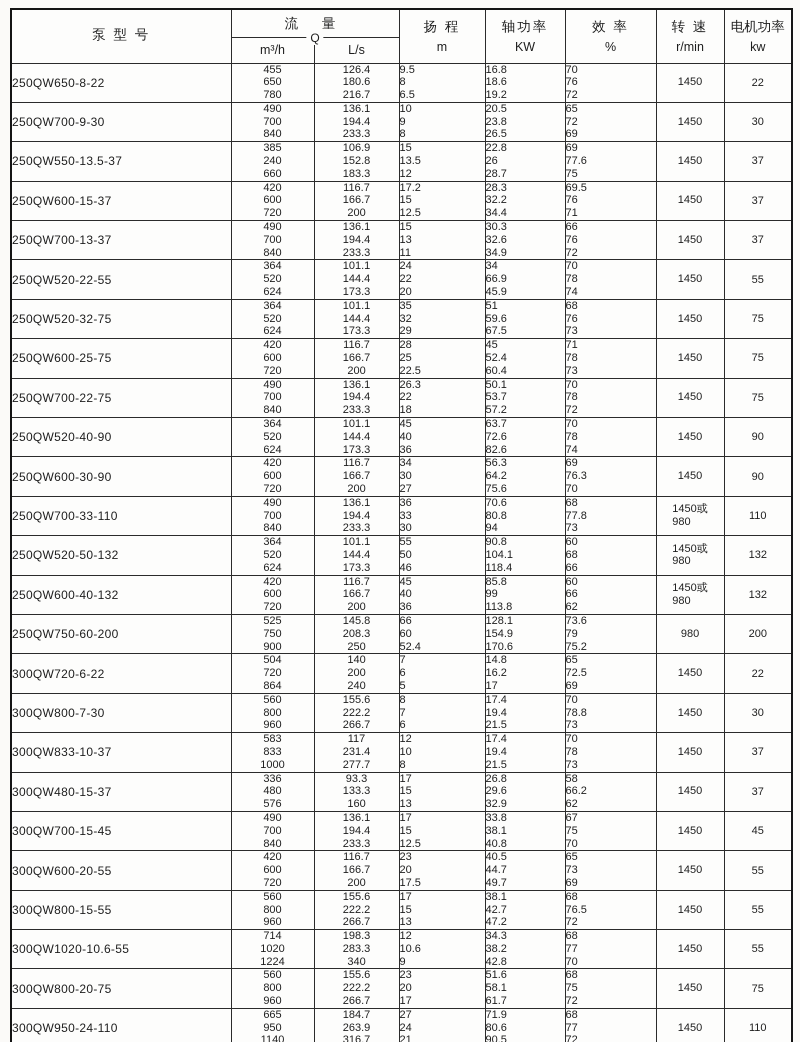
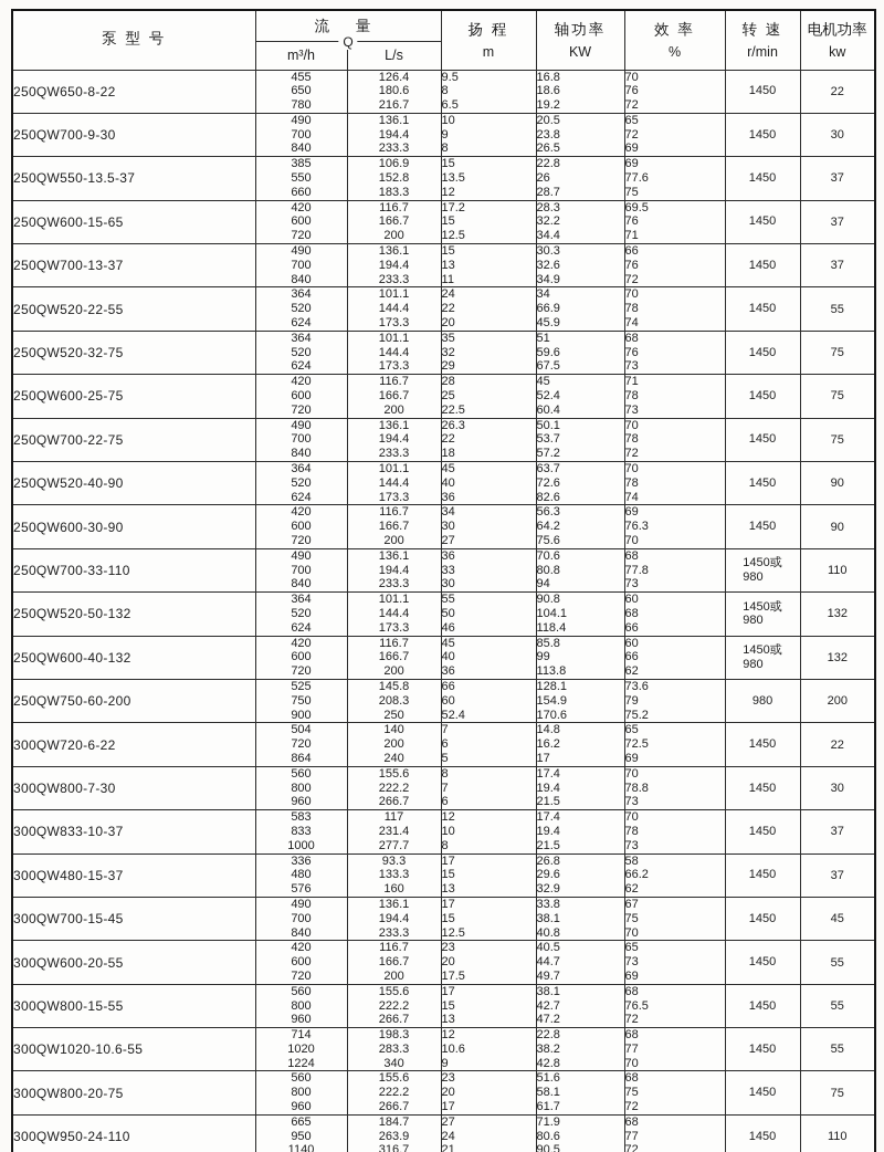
  泵 型 号	流 量 Q	扬 程 m	轴功率 KW	效 率 %	转 速 r/min	电机功率 kw
  m³/h	L/s
  250QW650-8-22	455650780	126.4180.6216.7	9.586.5	16.818.619.2	707672	1450	22
  250QW700-9-30	490700840	136.1194.4233.3	1098	20.523.826.5	657269	1450	30
- 250QW550-13.5-37	385240660	106.9152.8183.3	1513.512	22.82628.7	6977.675	1450	37
+ 250QW550-13.5-37	385550660	106.9152.8183.3	1513.512	22.82628.7	6977.675	1450	37
- 250QW600-15-37	420600720	116.7166.7200	17.21512.5	28.332.234.4	69.57671	1450	37
+ 250QW600-15-65	420600720	116.7166.7200	17.21512.5	28.332.234.4	69.57671	1450	37
  250QW700-13-37	490700840	136.1194.4233.3	151311	30.332.634.9	667672	1450	37
  250QW520-22-55	364520624	101.1144.4173.3	242220	3466.945.9	707874	1450	55
  250QW520-32-75	364520624	101.1144.4173.3	353229	5159.667.5	687673	1450	75
  250QW600-25-75	420600720	116.7166.7200	282522.5	4552.460.4	717873	1450	75
  250QW700-22-75	490700840	136.1194.4233.3	26.32218	50.153.757.2	707872	1450	75
  250QW520-40-90	364520624	101.1144.4173.3	454036	63.772.682.6	707874	1450	90
  250QW600-30-90	420600720	116.7166.7200	343027	56.364.275.6	6976.370	1450	90
  250QW700-33-110	490700840	136.1194.4233.3	363330	70.680.894	6877.873	1450或980	110
  250QW520-50-132	364520624	101.1144.4173.3	555046	90.8104.1118.4	606866	1450或980	132
  250QW600-40-132	420600720	116.7166.7200	454036	85.899113.8	606662	1450或980	132
  250QW750-60-200	525750900	145.8208.3250	666052.4	128.1154.9170.6	73.67975.2	980	200
  300QW720-6-22	504720864	140200240	765	14.816.217	6572.569	1450	22
  300QW800-7-30	560800960	155.6222.2266.7	876	17.419.421.5	7078.873	1450	30
  300QW833-10-37	5838331000	117231.4277.7	12108	17.419.421.5	707873	1450	37
  300QW480-15-37	336480576	93.3133.3160	171513	26.829.632.9	5866.262	1450	37
  300QW700-15-45	490700840	136.1194.4233.3	171512.5	33.838.140.8	677570	1450	45
  300QW600-20-55	420600720	116.7166.7200	232017.5	40.544.749.7	657369	1450	55
  300QW800-15-55	560800960	155.6222.2266.7	171513	38.142.747.2	6876.572	1450	55
- 300QW1020-10.6-55	71410201224	198.3283.3340	1210.69	34.338.242.8	687770	1450	55
+ 300QW1020-10.6-55	71410201224	198.3283.3340	1210.69	22.838.242.8	687770	1450	55
  300QW800-20-75	560800960	155.6222.2266.7	232017	51.658.161.7	687572	1450	75
  300QW950-24-110	6659501140	184.7263.9316.7	272421	71.980.690.5	687772	1450	110
